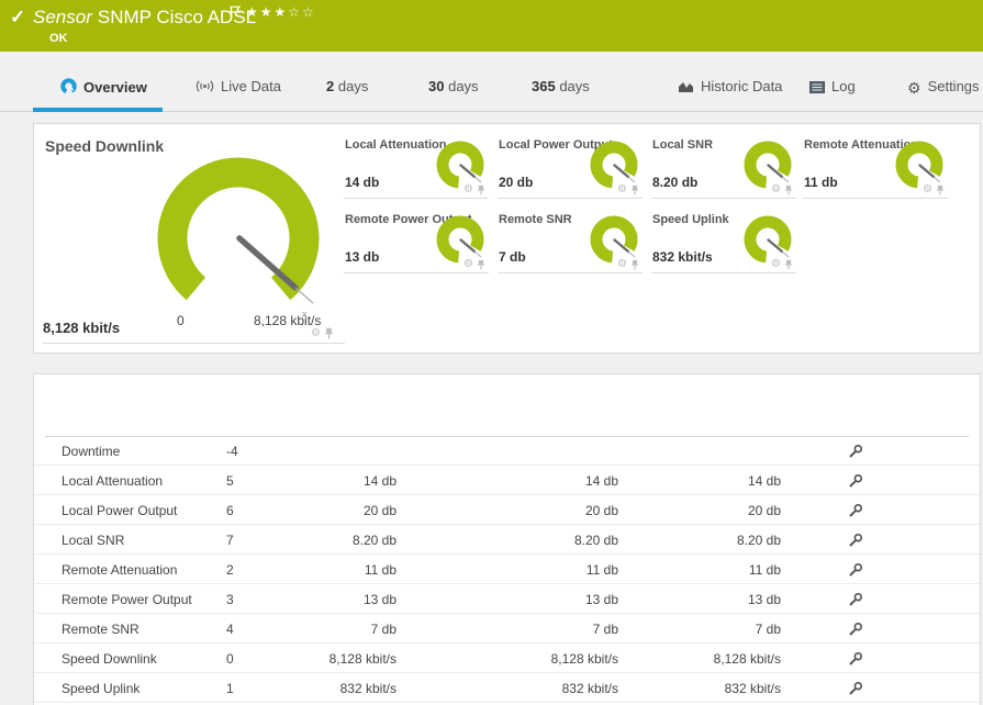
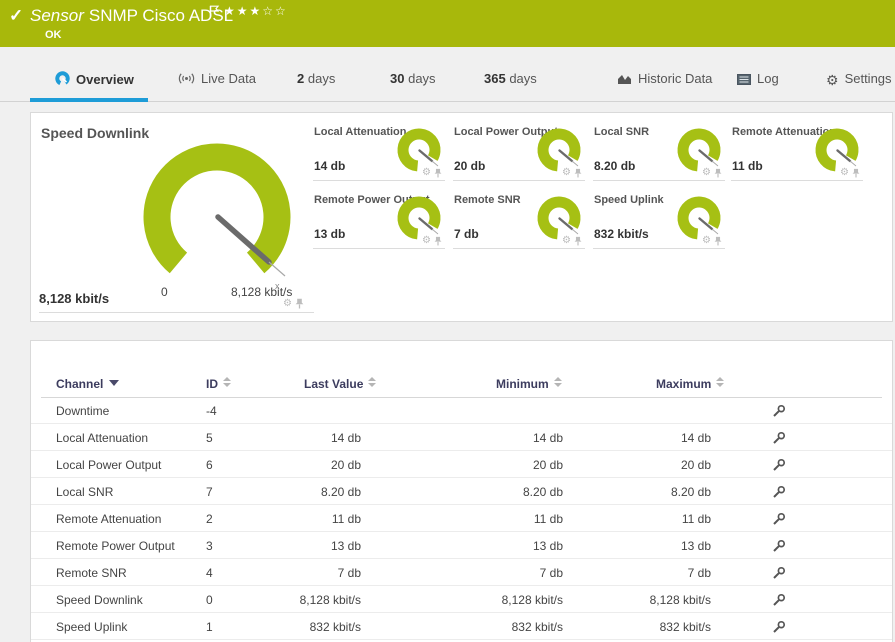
  ✓
  Sensor SNMP Cisco ADSL
  ★★★☆☆
  OK
  Overview
  Live Data
  2 days
  30 days
  365 days
  Historic Data
  Log
  ⚙ Settings
  Speed Downlink
  x
  0
  8,128 kbit/s
  8,128 kbit/s
  ⚙
  Local Attenuation
  14 db
  ⚙
  Local Power Outp
  20 db
  ⚙
  Local SNR
  8.20 db
  ⚙
  Remote Attenuati
  11 db
  ⚙
  Remote Power Ou
  13 db
  ⚙
  Remote SNR
  7 db
  ⚙
  Speed Uplink
  832 kbit/s
  ⚙
+ Channel
+ ID
+ Last Value
+ Minimum
+ Maximum
  Downtime
  -4
  Local Attenuation
  5
  14 db
  14 db
  14 db
  Local Power Output
  6
  20 db
  20 db
  20 db
  Local SNR
  7
  8.20 db
  8.20 db
  8.20 db
  Remote Attenuation
  2
  11 db
  11 db
  11 db
  Remote Power Output
  3
  13 db
  13 db
  13 db
  Remote SNR
  4
  7 db
  7 db
  7 db
  Speed Downlink
  0
  8,128 kbit/s
  8,128 kbit/s
  8,128 kbit/s
  Speed Uplink
  1
  832 kbit/s
  832 kbit/s
  832 kbit/s
